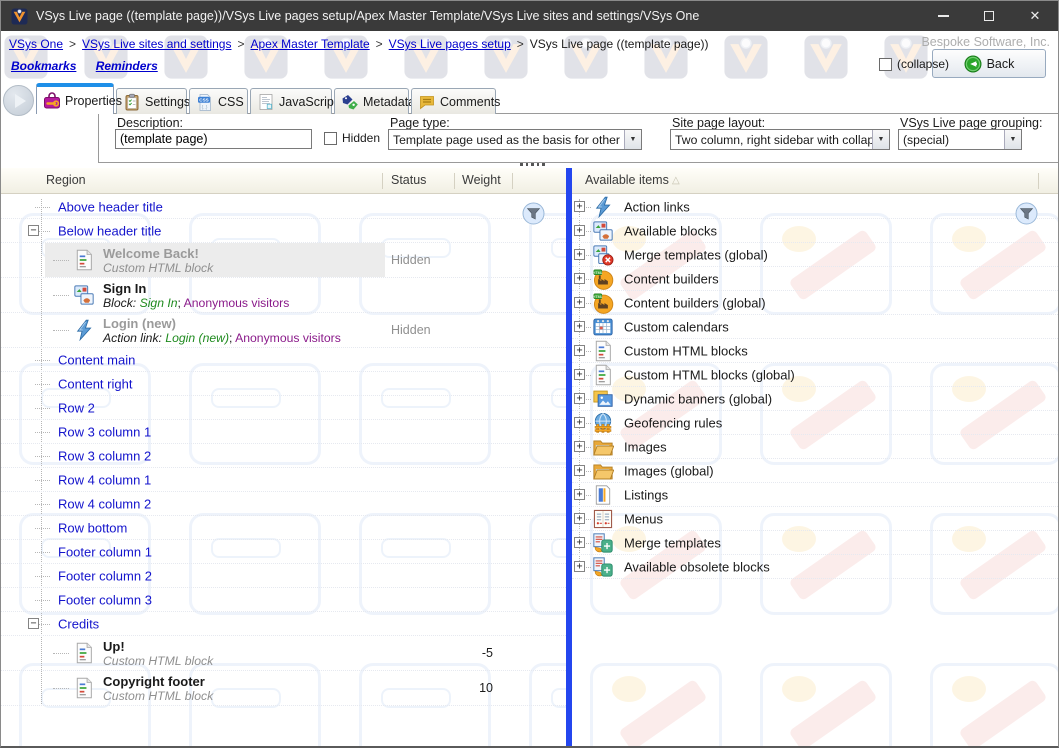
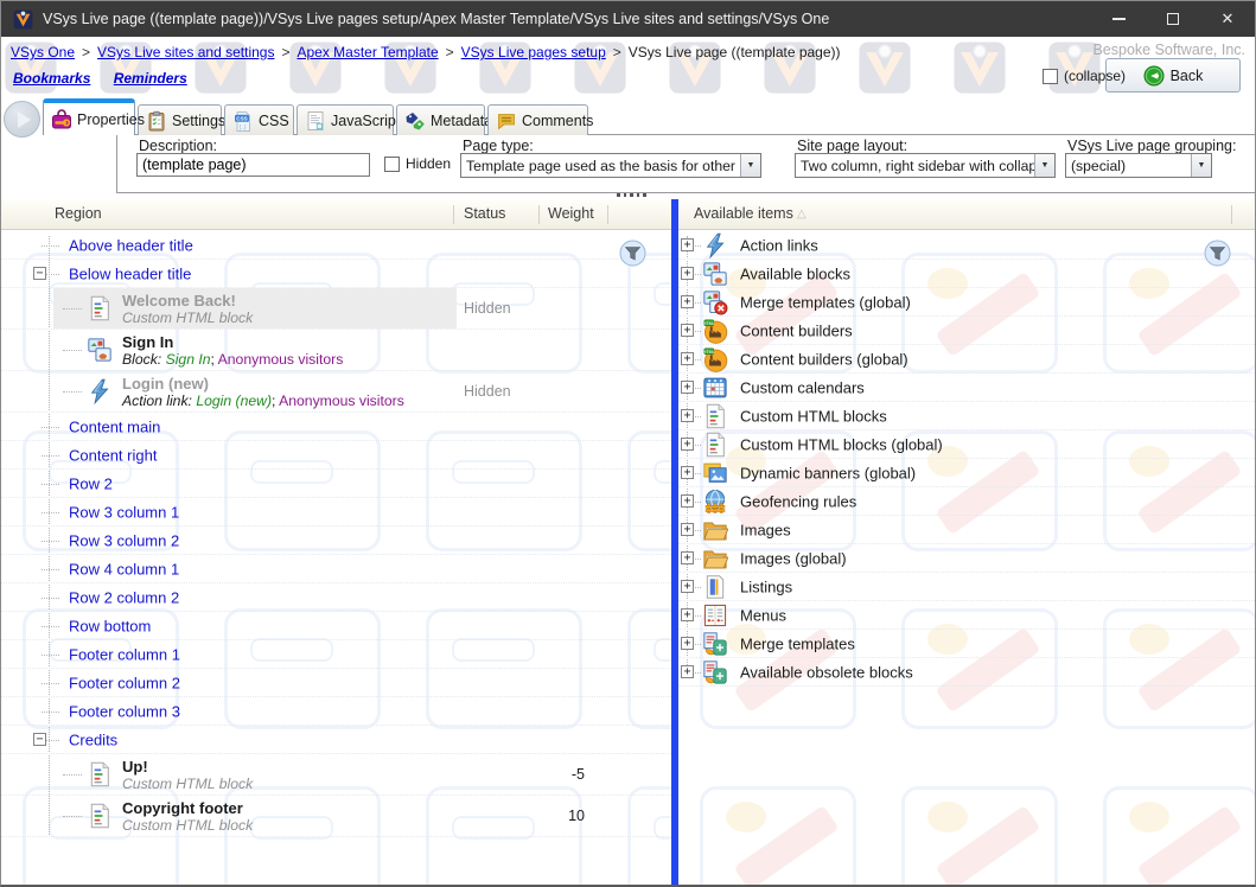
  VSys Live page ((template page))/VSys Live pages setup/Apex Master Template/VSys Live sites and settings/VSys One
  ✕
  VSys One
  >
  VSys Live sites and settings
  >
  Apex Master Template
  >
  VSys Live pages setup
  >
  VSys Live page ((template page))
  Bespoke Software, Inc.
  Bookmarks Reminders
  Back
  (collapse)
  Properties
  Settings
  CSS
  JavaScrip
  Metadat
  Comments
  Description:
  (template page)
  Hidden
  Page type:
  Template page used as the basis for other
  Site page layout:
  Two column, right sidebar with collap
  VSys Live page grouping:
  (special)
  Region
  Status
  Weight
  Above header title
  −
  Below header title
  Welcome Back!
  Custom HTML block
  Hidden
  Sign In
  Block: Sign In; Anonymous visitors
  Login (new)
  Action link: Login (new); Anonymous visitors
  Hidden
  Content main
  Content right
  Row 2
  Row 3 column 1
  Row 3 column 2
  Row 4 column 1
- Row 4 column 2
+ Row 2 column 2
  Row bottom
  Footer column 1
  Footer column 2
  Footer column 3
  −
  Credits
  Up!
  Custom HTML block
  -5
  Copyright footer
  Custom HTML block
  10
  Available items
  △
  +
  Action links
  +
  Available blocks
  +
  Merge templates (global)
  +
  Content builders
  +
  Content builders (global)
  +
  Custom calendars
  +
  Custom HTML blocks
  +
  Custom HTML blocks (global)
  +
  Dynamic banners (global)
  +
  Geofencing rules
  +
  Images
  +
  Images (global)
  +
  Listings
  +
  Menus
  +
  Merge templates
  +
  Available obsolete blocks
